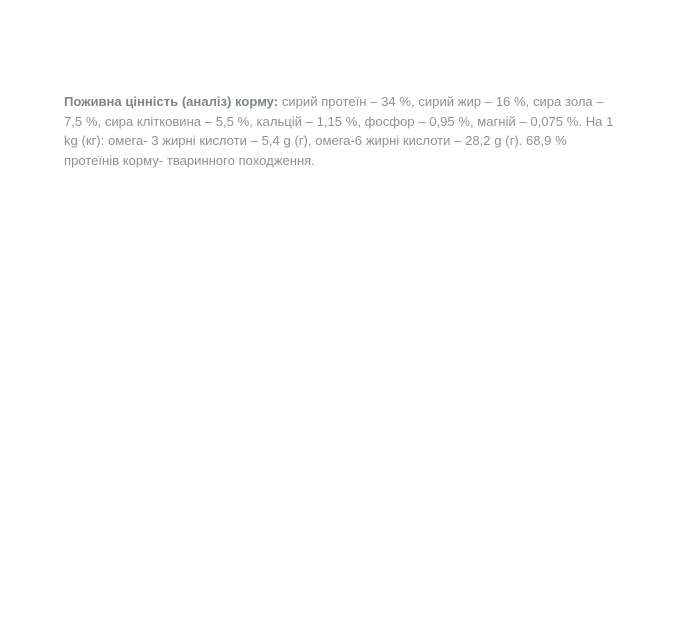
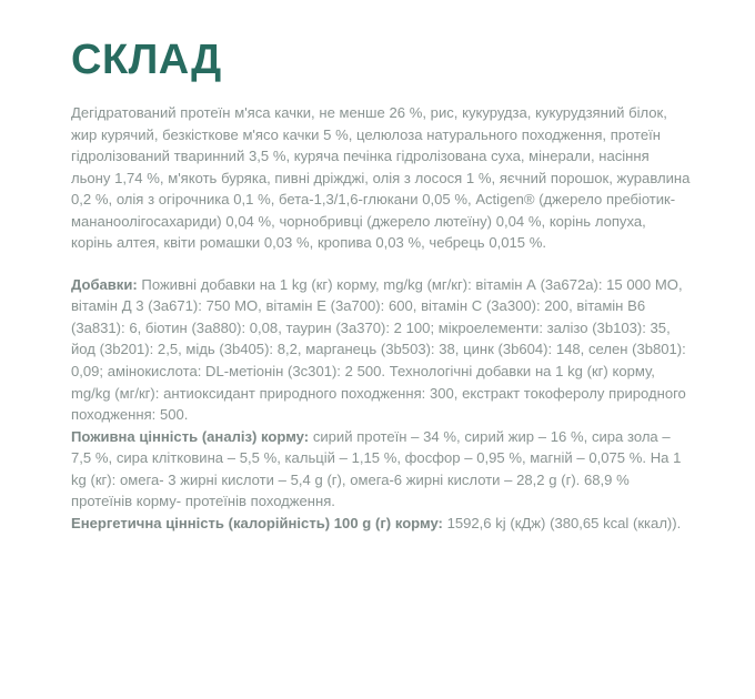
+ СКЛАД
+ Дегідратований протеїн м'яса качки, не менше 26 %, рис, кукурудза, кукурудзяний білок, жир курячий, безкісткове м'ясо качки 5 %, целюлоза натурального походження, протеїн гідролізований тваринний 3,5 %, куряча печінка гідролізована суха, мінерали, насіння льону 1,74 %, м'якоть буряка, пивні дріжджі, олія з лосося 1 %, яєчний порошок, журавлина 0,2 %, олія з огірочника 0,1 %, бета-1,3/1,6-глюкани 0,05 %, Actigen® (джерело пребіотик- мананоолігосахариди) 0,04 %, чорнобривці (джерело лютеїну) 0,04 %, корінь лопуха, корінь алтея, квіти ромашки 0,03 %, кропива 0,03 %, чебрець 0,015 %.
+ Добавки: Поживні добавки на 1 kg (кг) корму, mg/kg (мг/кг): вітамін А (3а672а): 15 000 МО, вітамін Д 3 (3а671): 750 МО, вітамін Е (3а700): 600, вітамін С (3а300): 200, вітамін В6 (3а831): 6, біотин (3а880): 0,08, таурин (3а370): 2 100; мікроелементи: залізо (3b103): 35, йод (3b201): 2,5, мідь (3b405): 8,2, марганець (3b503): 38, цинк (3b604): 148, селен (3b801): 0,09; амінокислота: DL-метіонін (3c301): 2 500. Технологічні добавки на 1 kg (кг) корму, mg/kg (мг/кг): антиоксидант природного походження: 300, екстракт токоферолу природного походження: 500.
- Поживна цінність (аналіз) корму: сирий протеїн – 34 %, сирий жир – 16 %, сира зола – 7,5 %, сира клітковина – 5,5 %, кальцій – 1,15 %, фосфор – 0,95 %, магній – 0,075 %. На 1 kg (кг): омега- 3 жирні кислоти – 5,4 g (г), омега-6 жирні кислоти – 28,2 g (г). 68,9 % протеїнів корму- тваринного походження.
+ Поживна цінність (аналіз) корму: сирий протеїн – 34 %, сирий жир – 16 %, сира зола – 7,5 %, сира клітковина – 5,5 %, кальцій – 1,15 %, фосфор – 0,95 %, магній – 0,075 %. На 1 kg (кг): омега- 3 жирні кислоти – 5,4 g (г), омега-6 жирні кислоти – 28,2 g (г). 68,9 % протеїнів корму- протеїнів походження.
+ Енергетична цінність (калорійність) 100 g (г) корму: 1592,6 kj (кДж) (380,65 kcal (ккал)).
